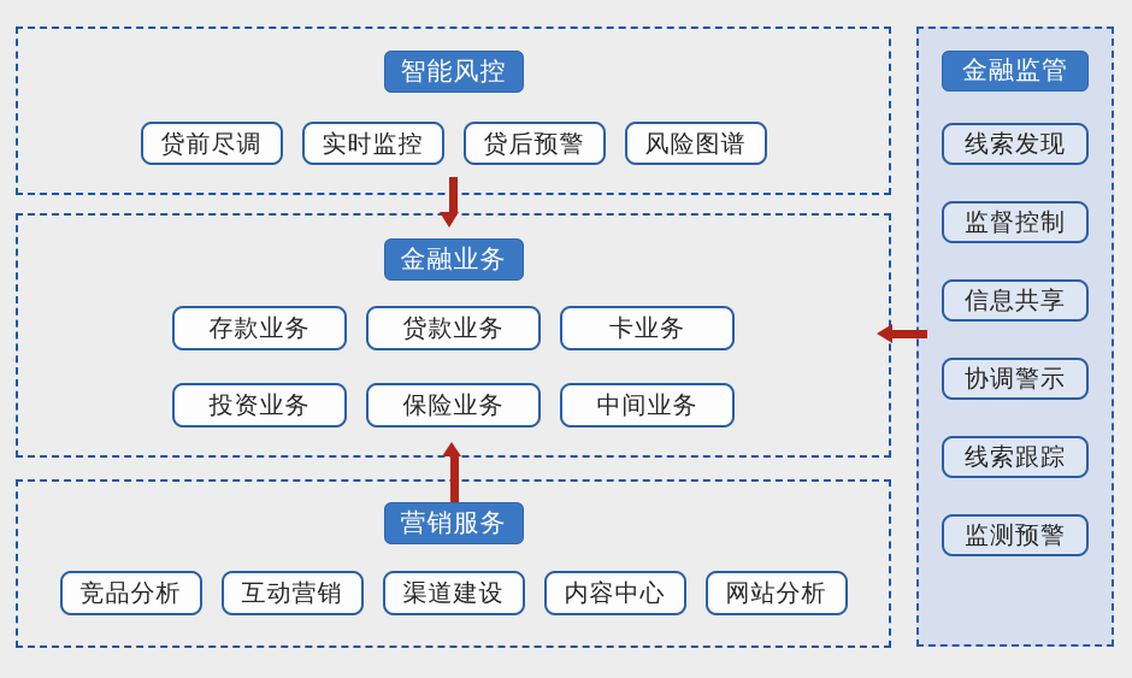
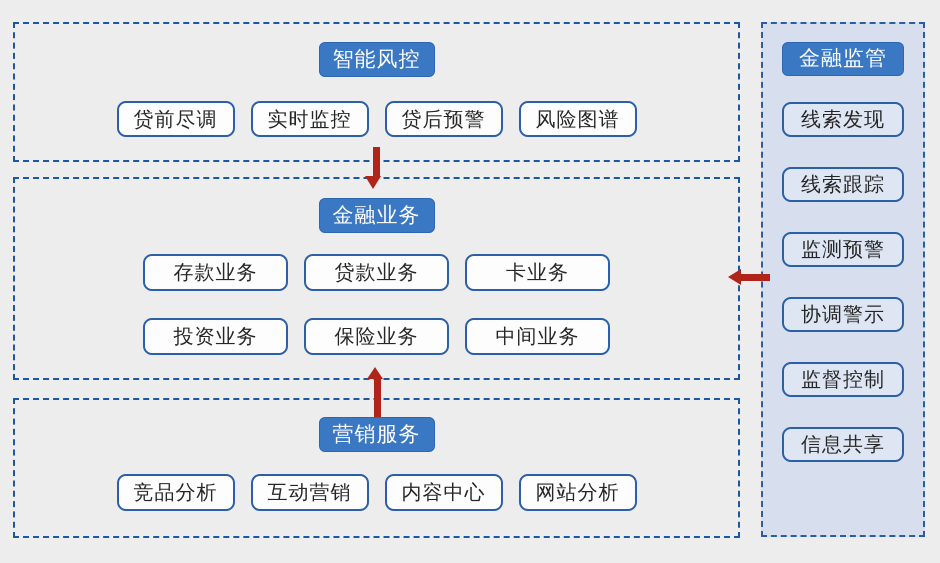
  智能风控
  贷前尽调
  实时监控
  贷后预警
  风险图谱
  金融业务
  存款业务
  贷款业务
  卡业务
  投资业务
  保险业务
  中间业务
  营销服务
  竞品分析
  互动营销
- 渠道建设
  内容中心
  网站分析
  金融监管
  线索发现
- 监督控制
+ 线索跟踪
- 信息共享
+ 监测预警
  协调警示
- 线索跟踪
+ 监督控制
- 监测预警
+ 信息共享
